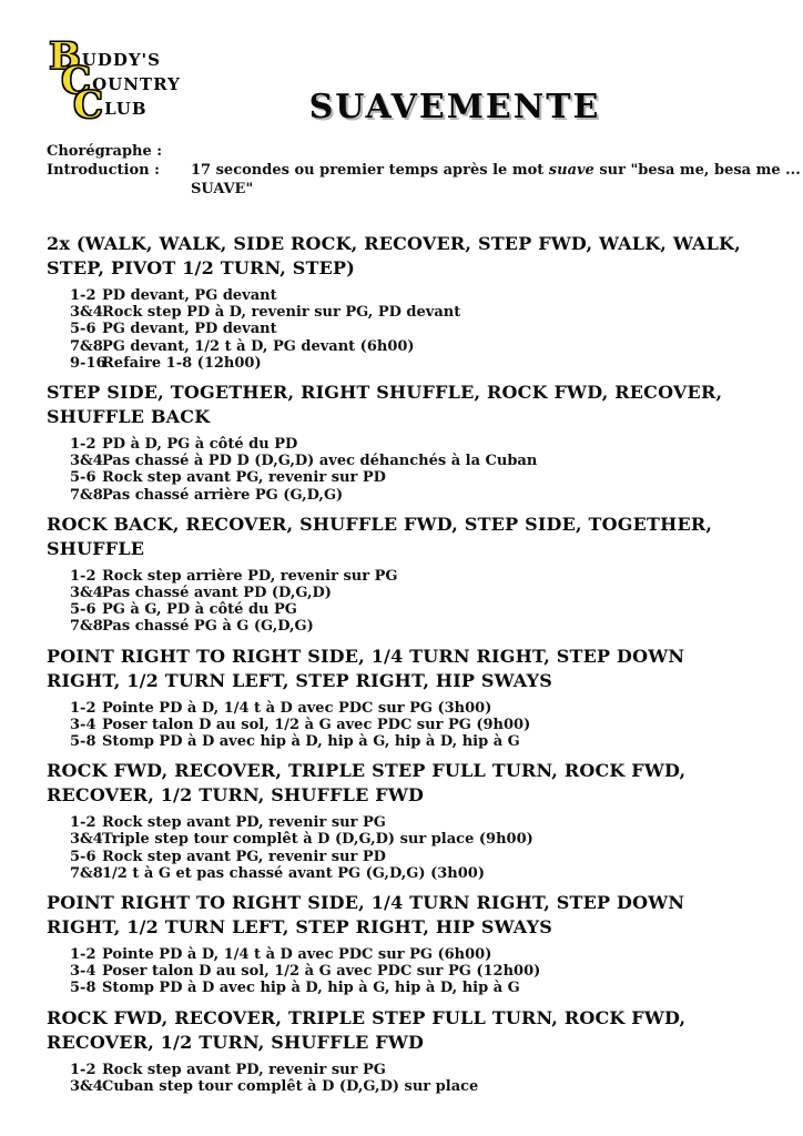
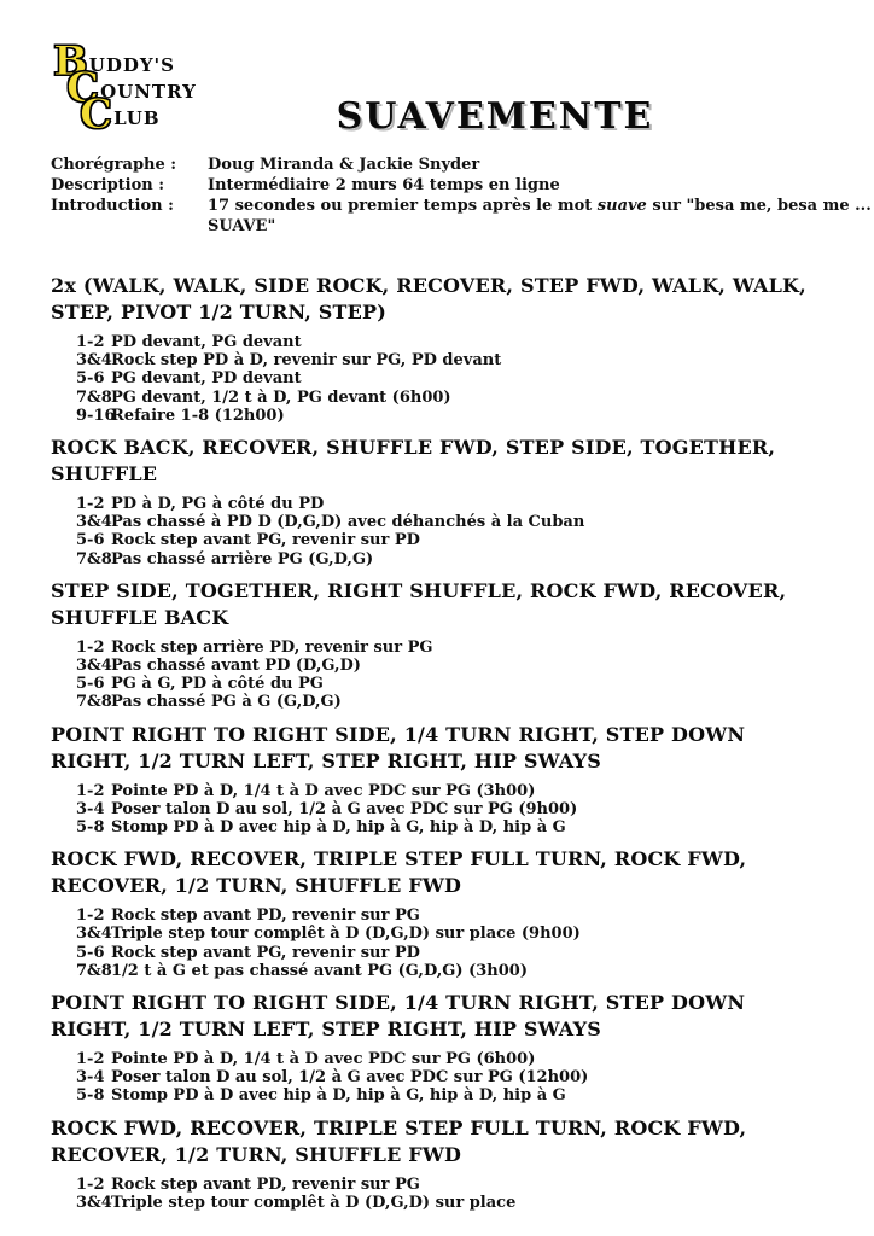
  B
  UDDY'S
  C
  OUNTRY
  C
  LUB
  SUAVEMENTE
  Chorégraphe :
+ Doug Miranda & Jackie Snyder
+ Description :
+ Intermédiaire 2 murs 64 temps en ligne
  Introduction :
  17 secondes ou premier temps après le mot suave sur "besa me, besa me ...
  SUAVE"
  2x (WALK, WALK, SIDE ROCK, RECOVER, STEP FWD, WALK, WALK, STEP, PIVOT 1/2 TURN, STEP)
  1-2
  PD devant, PG devant
  3&4
  Rock step PD à D, revenir sur PG, PD devant
  5-6
  PG devant, PD devant
  7&8
  PG devant, 1/2 t à D, PG devant (6h00)
  9-16
  Refaire 1-8 (12h00)
- STEP SIDE, TOGETHER, RIGHT SHUFFLE, ROCK FWD, RECOVER, SHUFFLE BACK
+ ROCK BACK, RECOVER, SHUFFLE FWD, STEP SIDE, TOGETHER, SHUFFLE
  1-2
  PD à D, PG à côté du PD
  3&4
  Pas chassé à PD D (D,G,D) avec déhanchés à la Cuban
  5-6
  Rock step avant PG, revenir sur PD
  7&8
  Pas chassé arrière PG (G,D,G)
- ROCK BACK, RECOVER, SHUFFLE FWD, STEP SIDE, TOGETHER, SHUFFLE
+ STEP SIDE, TOGETHER, RIGHT SHUFFLE, ROCK FWD, RECOVER, SHUFFLE BACK
  1-2
  Rock step arrière PD, revenir sur PG
  3&4
  Pas chassé avant PD (D,G,D)
  5-6
  PG à G, PD à côté du PG
  7&8
  Pas chassé PG à G (G,D,G)
  POINT RIGHT TO RIGHT SIDE, 1/4 TURN RIGHT, STEP DOWN RIGHT, 1/2 TURN LEFT, STEP RIGHT, HIP SWAYS
  1-2
  Pointe PD à D, 1/4 t à D avec PDC sur PG (3h00)
  3-4
  Poser talon D au sol, 1/2 à G avec PDC sur PG (9h00)
  5-8
  Stomp PD à D avec hip à D, hip à G, hip à D, hip à G
  ROCK FWD, RECOVER, TRIPLE STEP FULL TURN, ROCK FWD, RECOVER, 1/2 TURN, SHUFFLE FWD
  1-2
  Rock step avant PD, revenir sur PG
  3&4
  Triple step tour complêt à D (D,G,D) sur place (9h00)
  5-6
  Rock step avant PG, revenir sur PD
  7&8
  1/2 t à G et pas chassé avant PG (G,D,G) (3h00)
  POINT RIGHT TO RIGHT SIDE, 1/4 TURN RIGHT, STEP DOWN RIGHT, 1/2 TURN LEFT, STEP RIGHT, HIP SWAYS
  1-2
  Pointe PD à D, 1/4 t à D avec PDC sur PG (6h00)
  3-4
  Poser talon D au sol, 1/2 à G avec PDC sur PG (12h00)
  5-8
  Stomp PD à D avec hip à D, hip à G, hip à D, hip à G
  ROCK FWD, RECOVER, TRIPLE STEP FULL TURN, ROCK FWD, RECOVER, 1/2 TURN, SHUFFLE FWD
  1-2
  Rock step avant PD, revenir sur PG
  3&4
- Cuban step tour complêt à D (D,G,D) sur place
+ Triple step tour complêt à D (D,G,D) sur place
